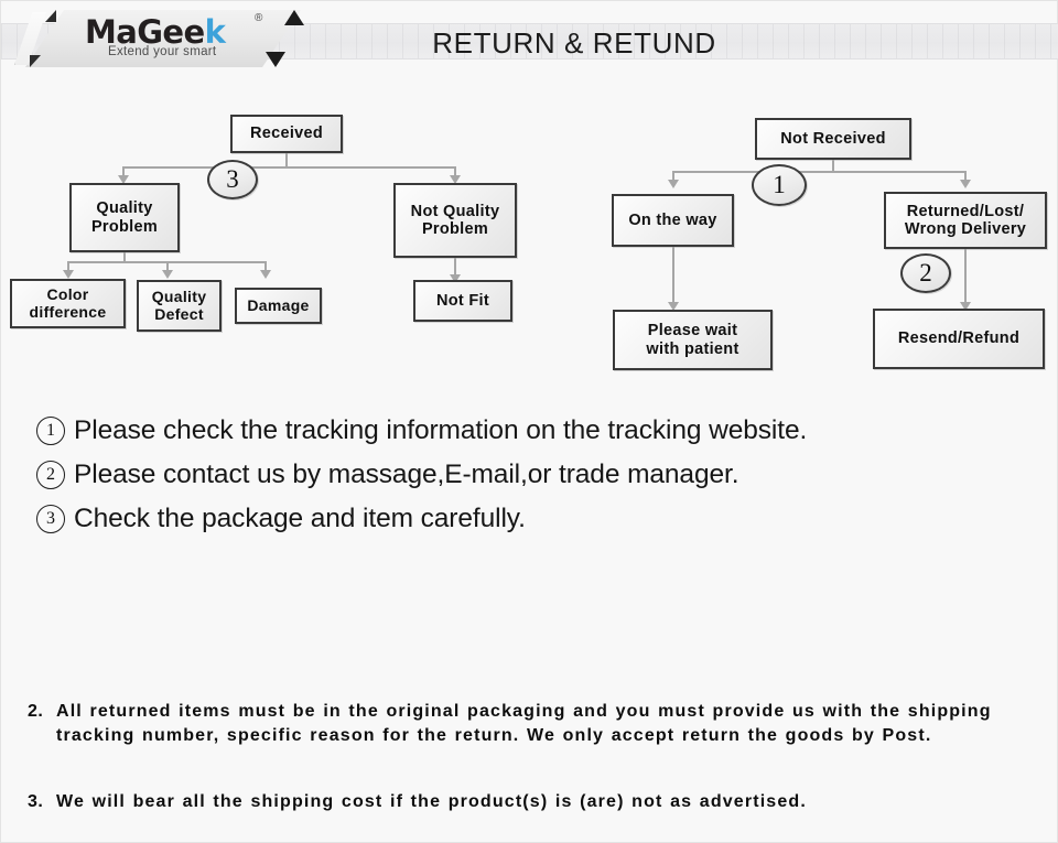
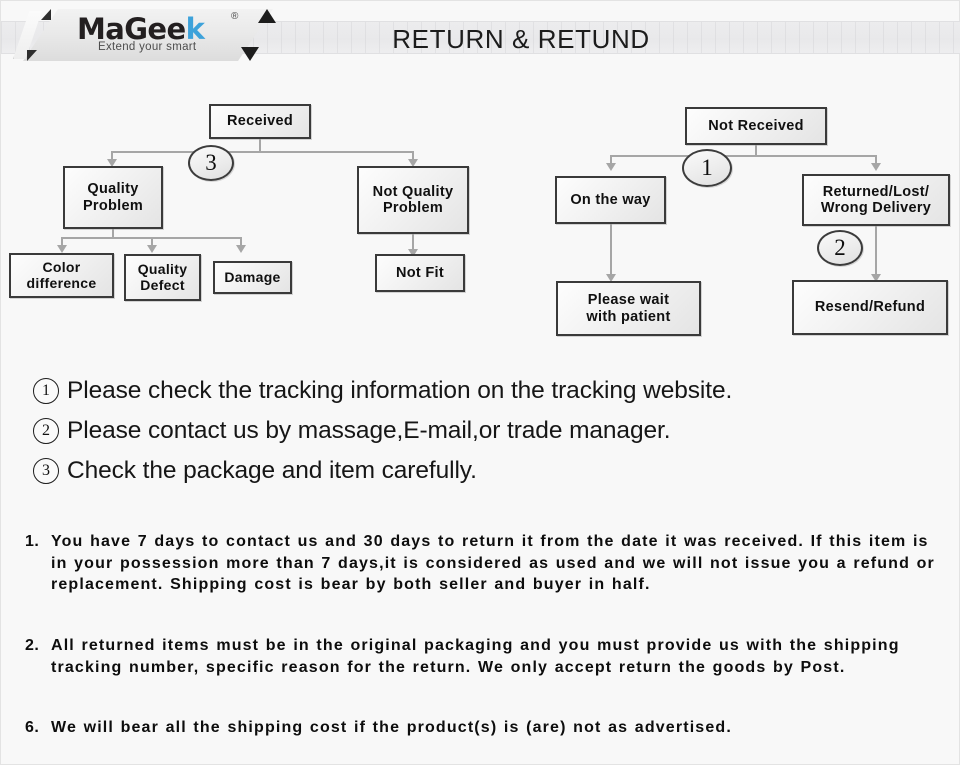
  MaGeek
  ®
  Extend your smart
  RETURN & RETUND
  Received
  3
  Quality
  Problem
  Not Quality
  Problem
  Color
  difference
  Quality
  Defect
  Damage
  Not Fit
  Not Received
  1
  On the way
  Returned/Lost/
  Wrong Delivery
  Please wait
  with patient
  2
  Resend/Refund
  1
  Please check the tracking information on the tracking website.
  2
  Please contact us by massage,E-mail,or trade manager.
  3
  Check the package and item carefully.
+ 1.
+ You have 7 days to contact us and 30 days to return it from the date it was received. If this item is in your possession more than 7 days,it is considered as used and we will not issue you a refund or replacement. Shipping cost is bear by both seller and buyer in half.
  2.
  All returned items must be in the original packaging and you must provide us with the shipping tracking number, specific reason for the return. We only accept return the goods by Post.
- 3.
+ 6.
  We will bear all the shipping cost if the product(s) is (are) not as advertised.
